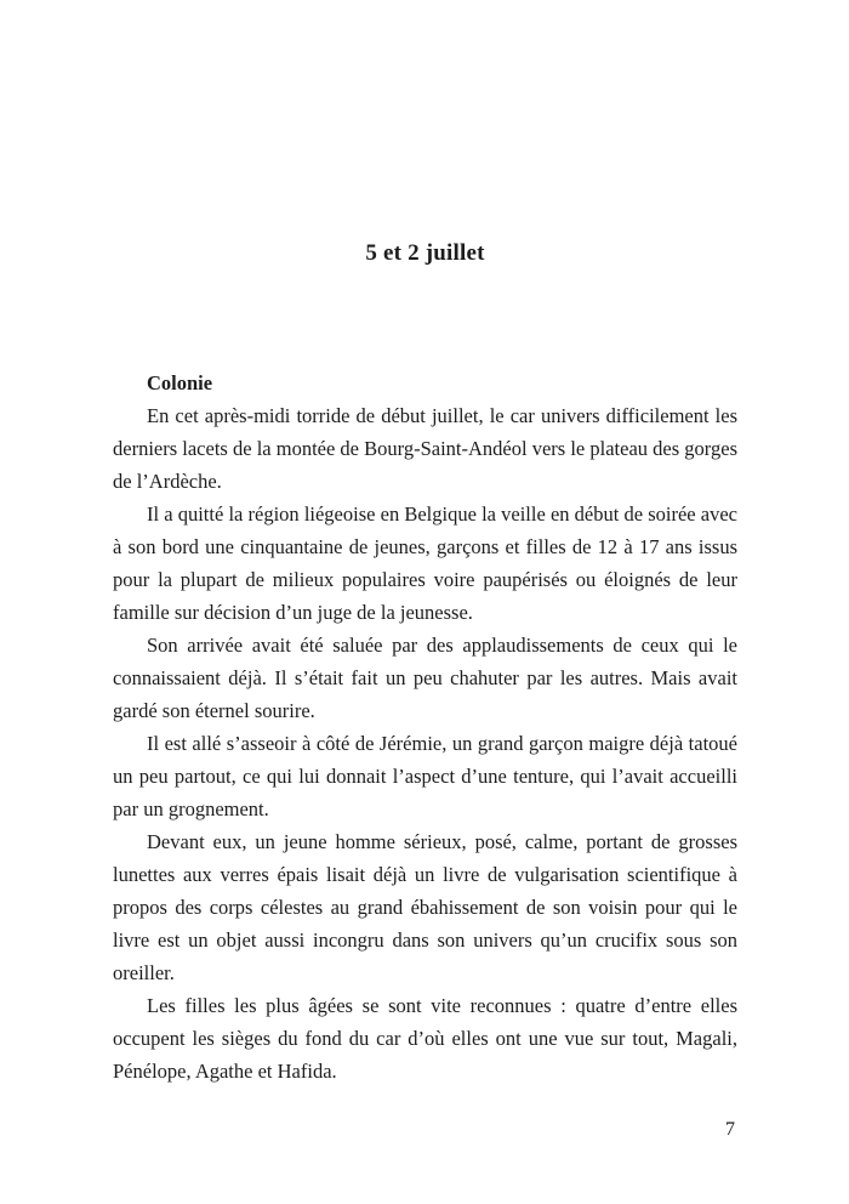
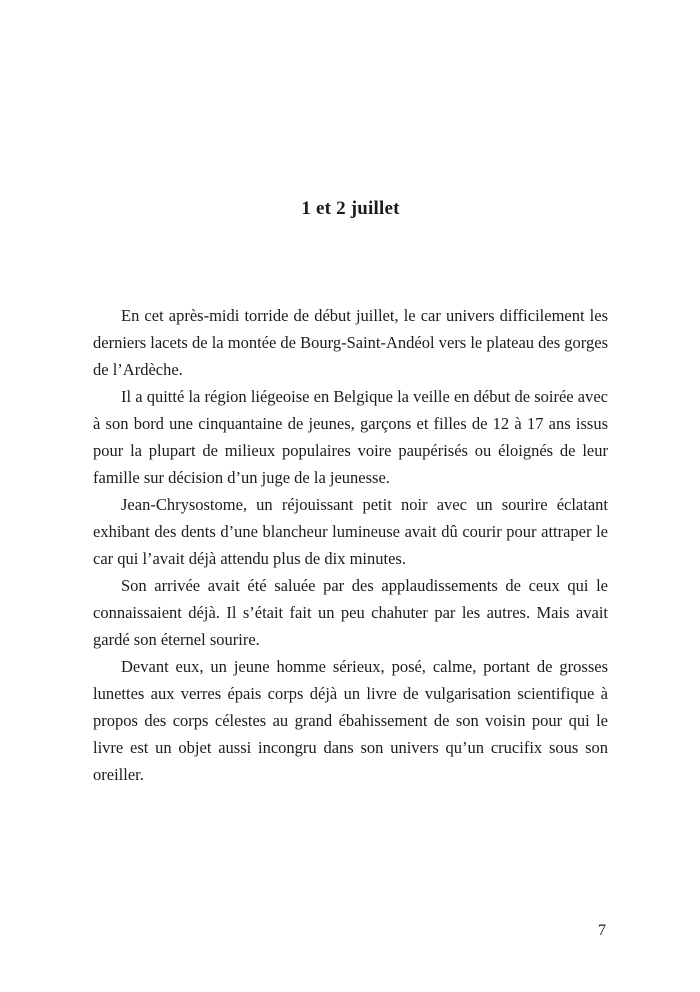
- 5 et 2 juillet
+ 1 et 2 juillet
- Colonie
  En cet après-midi torride de début juillet, le car univers difficilement les derniers lacets de la montée de Bourg-Saint-Andéol vers le plateau des gorges de l’Ardèche.
  Il a quitté la région liégeoise en Belgique la veille en début de soirée avec à son bord une cinquantaine de jeunes, garçons et filles de 12 à 17 ans issus pour la plupart de milieux populaires voire paupérisés ou éloignés de leur famille sur décision d’un juge de la jeunesse.
+ Jean-Chrysostome, un réjouissant petit noir avec un sourire éclatant exhibant des dents d’une blancheur lumineuse avait dû courir pour attraper le car qui l’avait déjà attendu plus de dix minutes.
  Son arrivée avait été saluée par des applaudissements de ceux qui le connaissaient déjà. Il s’était fait un peu chahuter par les autres. Mais avait gardé son éternel sourire.
- Il est allé s’asseoir à côté de Jérémie, un grand garçon maigre déjà tatoué un peu partout, ce qui lui donnait l’aspect d’une tenture, qui l’avait accueilli par un grognement.
- Devant eux, un jeune homme sérieux, posé, calme, portant de grosses lunettes aux verres épais lisait déjà un livre de vulgarisation scientifique à propos des corps célestes au grand ébahissement de son voisin pour qui le livre est un objet aussi incongru dans son univers qu’un crucifix sous son oreiller.
+ Devant eux, un jeune homme sérieux, posé, calme, portant de grosses lunettes aux verres épais corps déjà un livre de vulgarisation scientifique à propos des corps célestes au grand ébahissement de son voisin pour qui le livre est un objet aussi incongru dans son univers qu’un crucifix sous son oreiller.
- Les filles les plus âgées se sont vite reconnues : quatre d’entre elles occupent les sièges du fond du car d’où elles ont une vue sur tout, Magali, Pénélope, Agathe et Hafida.
  7
